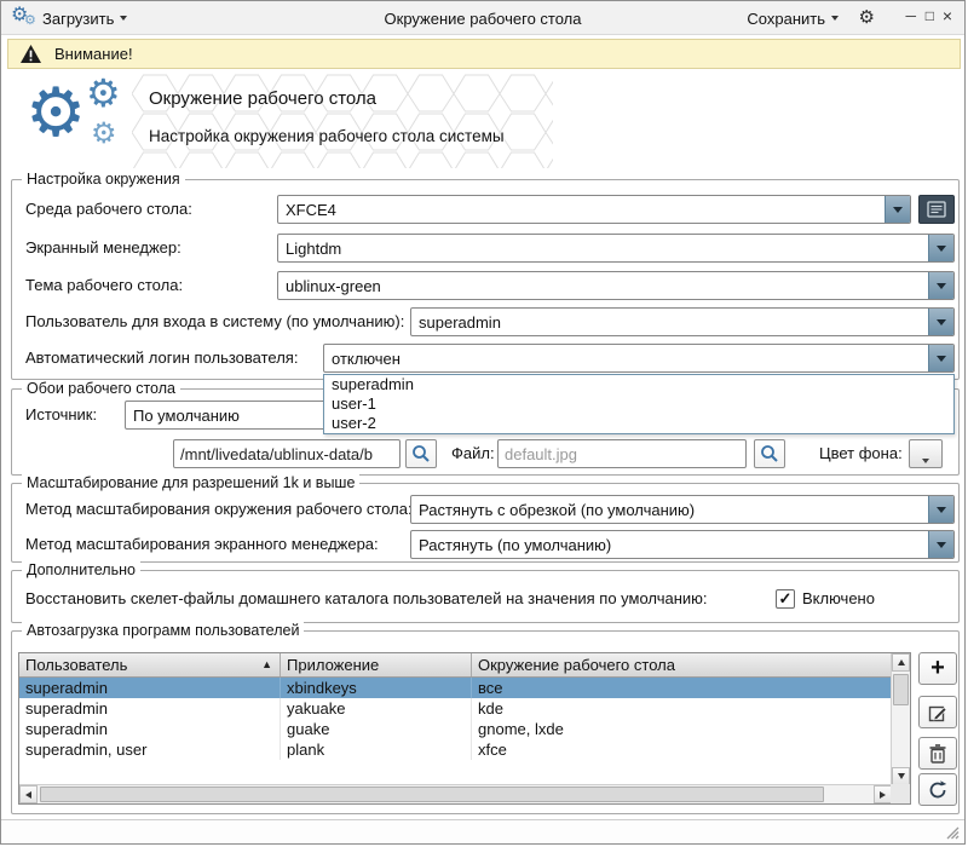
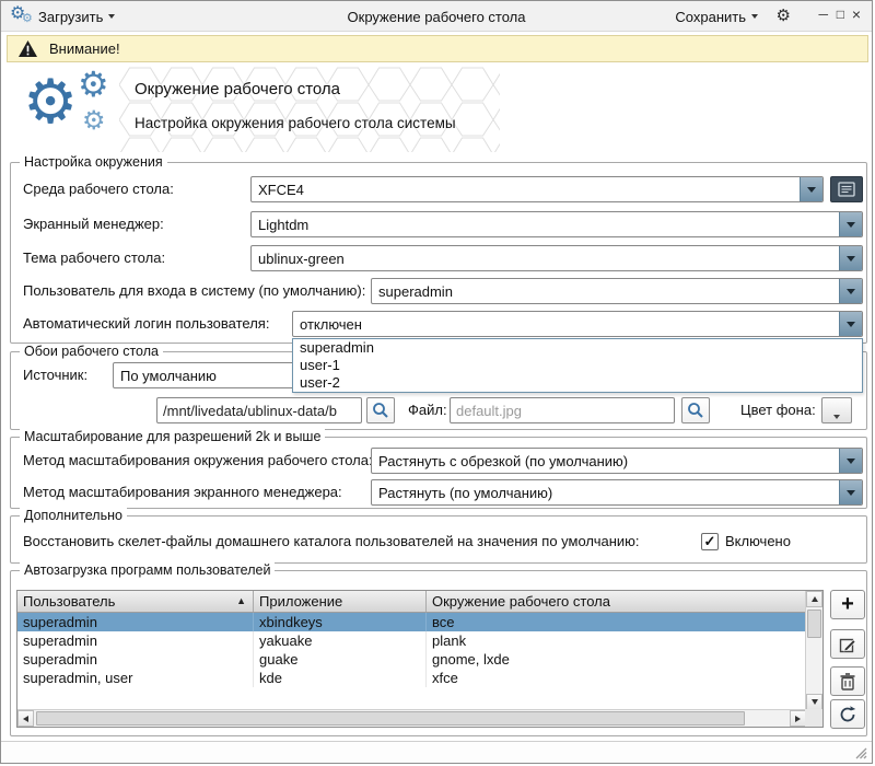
  ⚙
  ⚙
  Загрузить
  Окружение рабочего стола
  Сохранить
  ⚙
  ─
  □
  ×
  Внимание!
  ⚙
  ⚙
  ⚙
  Окружение рабочего стола
  Настройка окружения рабочего стола системы
  Настройка окружения
  Среда рабочего стола:
  XFCE4
  Экранный менеджер:
  Lightdm
  Тема рабочего стола:
  ublinux-green
  Пользователь для входа в систему (по умолчанию):
  superadmin
  Автоматический логин пользователя:
  отключен
  superadmin
  user-1
  user-2
  Обои рабочего стола
  Источник:
  По умолчанию
  /mnt/livedata/ublinux-data/b
  Файл:
  default.jpg
  Цвет фона:
- Масштабирование для разрешений 1k и выше
+ Масштабирование для разрешений 2k и выше
  Метод масштабирования окружения рабочего стола
  Растянуть с обрезкой (по умолчанию)
  Метод масштабирования экранного менеджера:
  Растянуть (по умолчанию)
  Дополнительно
  Восстановить скелет-файлы домашнего каталога пользователей на значения по умолчанию:
  ✓
  Включено
  Автозагрузка программ пользователей
  Пользователь
  ▲
  Приложение
  Окружение рабочего стола
  superadmin
  xbindkeys
  все
  superadmin
  yakuake
- kde
+ plank
  superadmin
  guake
  gnome, lxde
  superadmin, user
- plank
+ kde
  xfce
  +
